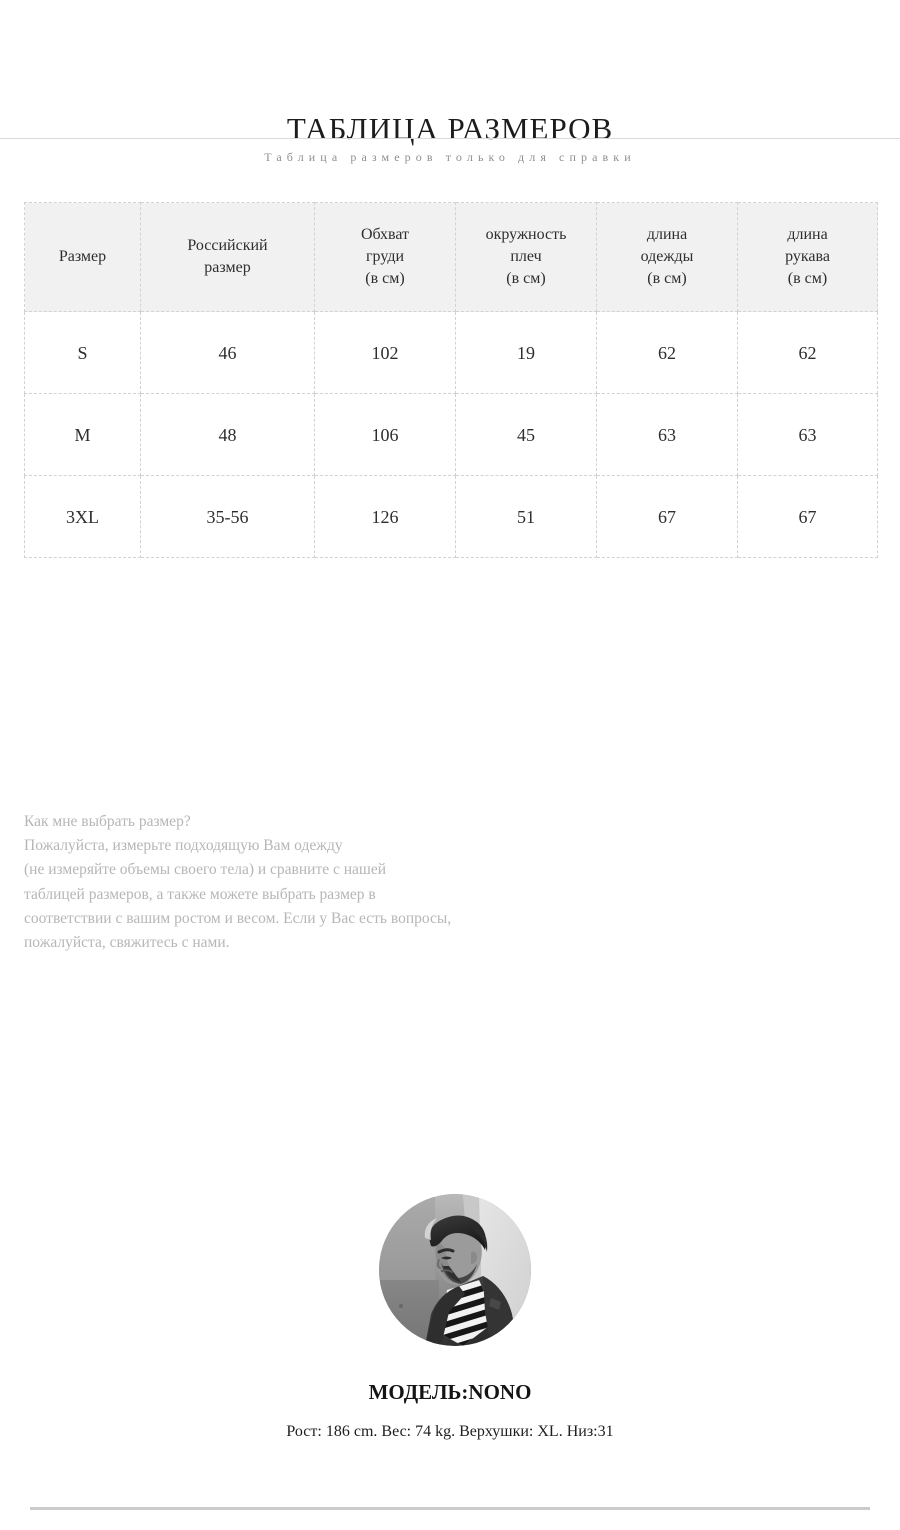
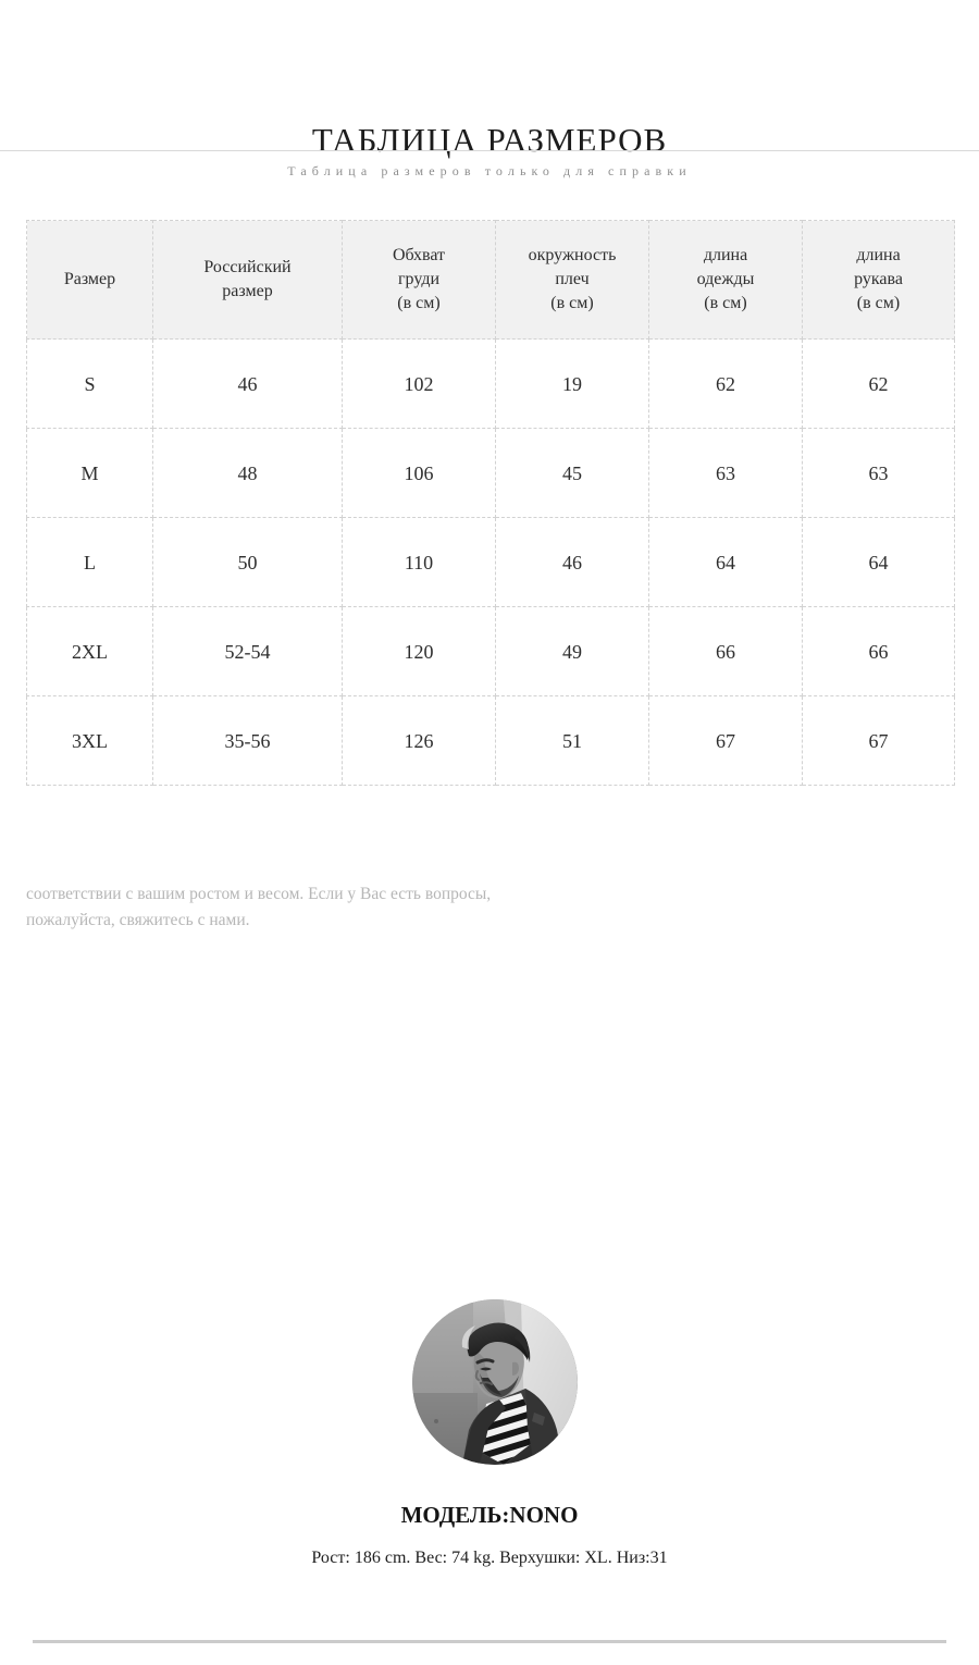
  ТАБЛИЦА РАЗМЕРОВ
  Таблица размеров только для справки
  Размер	Российский размер	Обхват груди (в см)	окружность плеч (в см)	длина одежды (в см)	длина рукава (в см)
  S	46	102	19	62	62
  M	48	106	45	63	63
+ L	50	110	46	64	64
+ 2XL	52-54	120	49	66	66
  3XL	35-56	126	51	67	67
- Как мне выбрать размер?
- Пожалуйста, измерьте подходящую Вам одежду
- (не измеряйте объемы своего тела) и сравните с нашей
- таблицей размеров, а также можете выбрать размер в
  соответствии с вашим ростом и весом. Если у Вас есть вопросы,
  пожалуйста, свяжитесь с нами.
  МОДЕЛЬ:NONO
  Рост: 186 cm. Вес: 74 kg. Верхушки: XL. Низ:31
